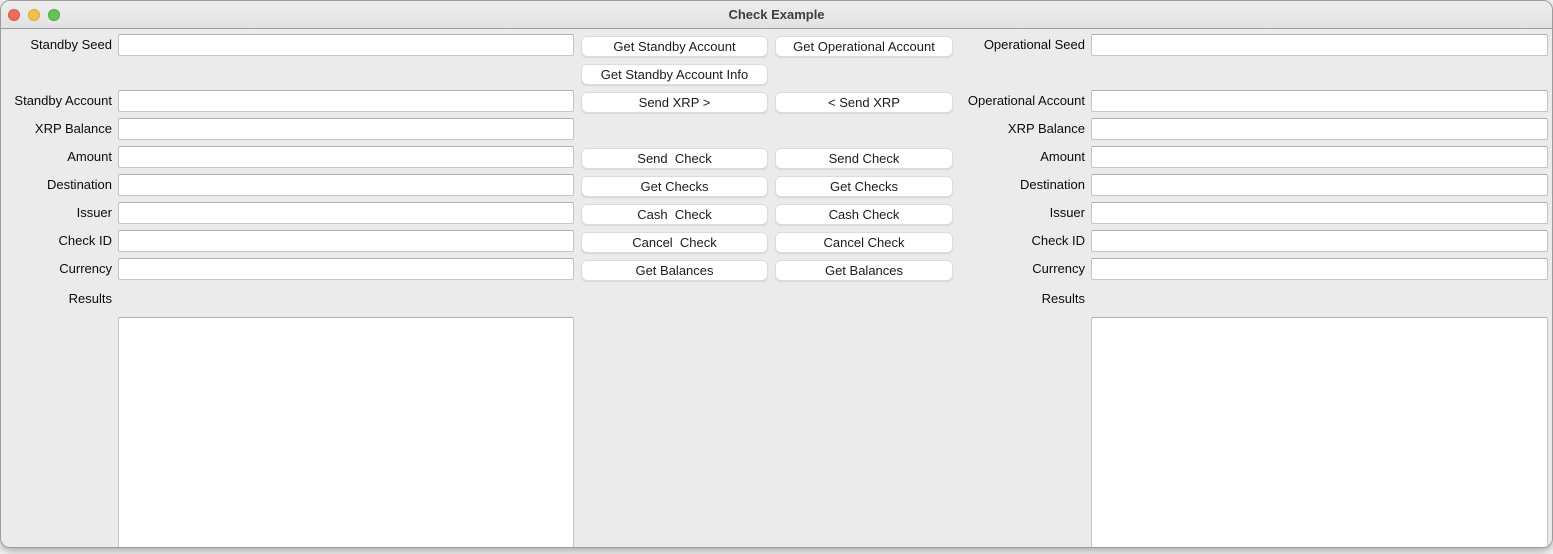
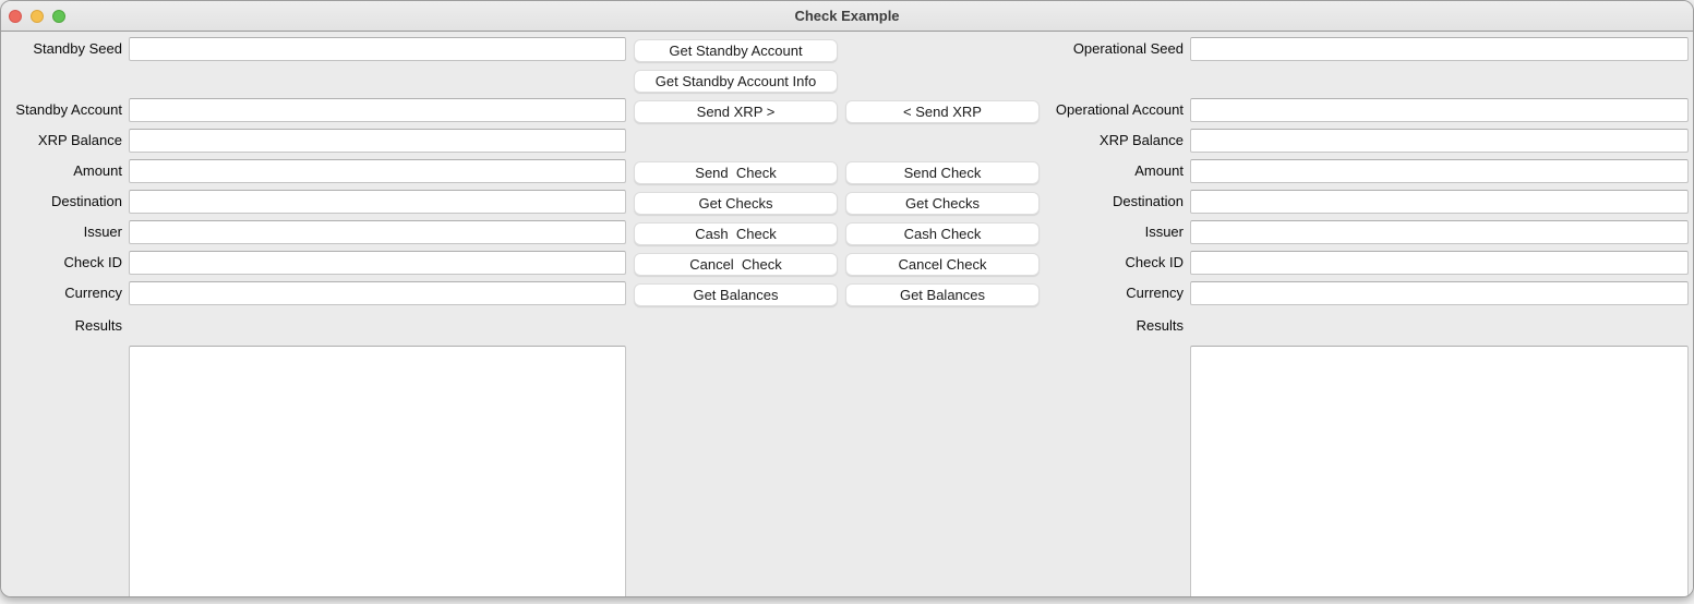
  Check Example
  Standby Seed
  Standby Account
  XRP Balance
  Amount
  Destination
  Issuer
  Check ID
  Currency
  Results
  Get Standby Account
  Get Standby Account Info
  Send XRP >
  Send Check
  Get Checks
  Cash Check
  Cancel Check
  Get Balances
- Get Operational Account
  < Send XRP
  Send Check
  Get Checks
  Cash Check
  Cancel Check
  Get Balances
  Operational Seed
  Operational Account
  XRP Balance
  Amount
  Destination
  Issuer
  Check ID
  Currency
  Results
